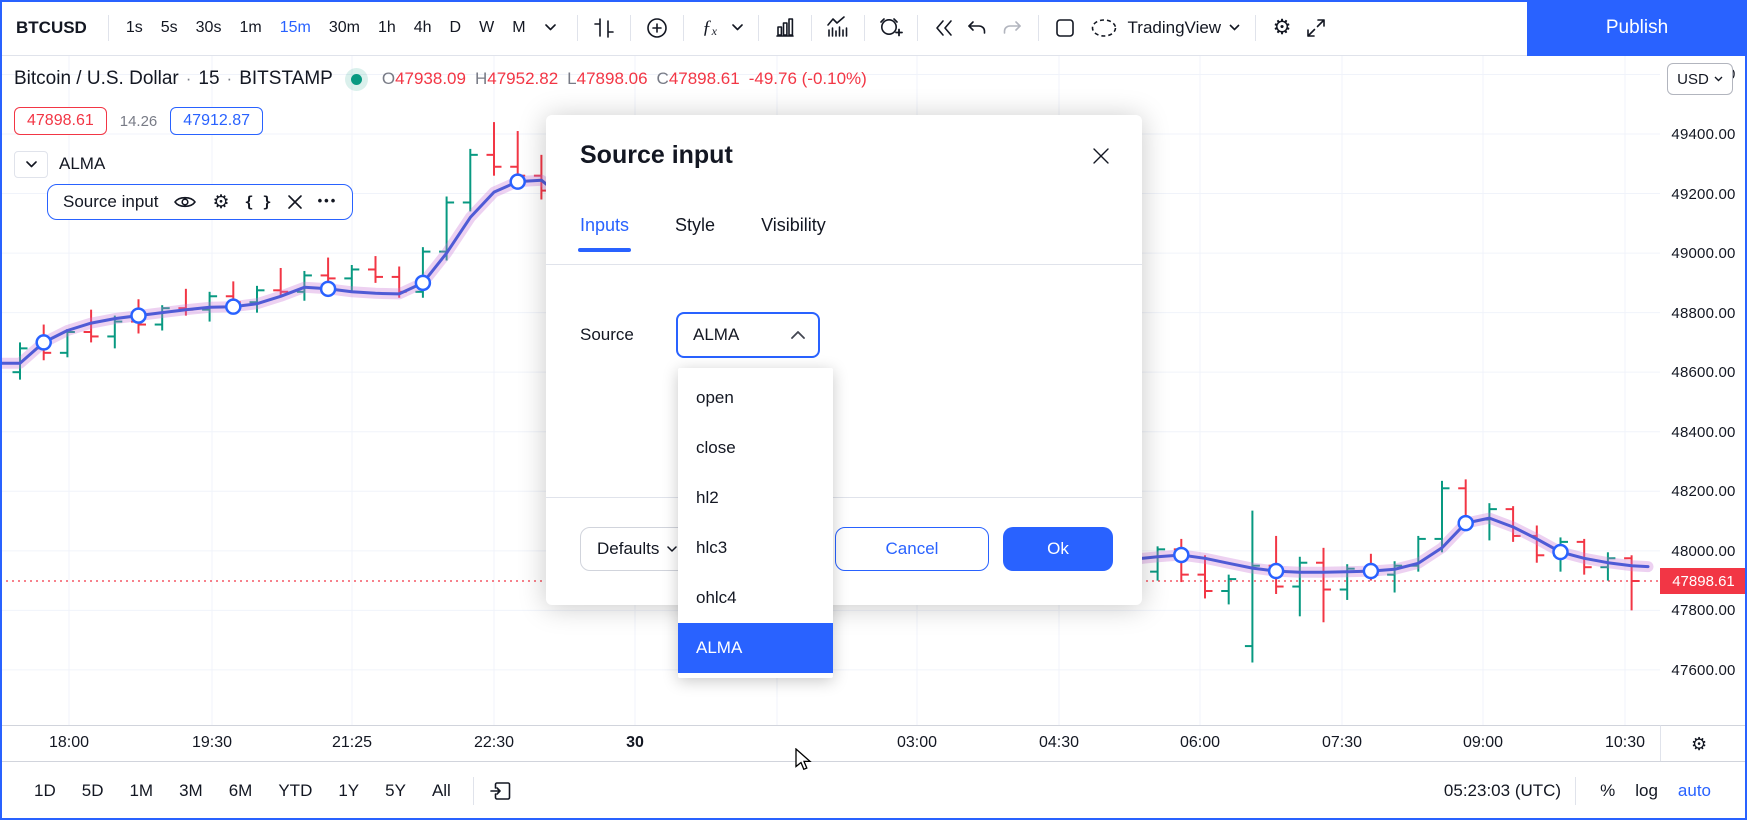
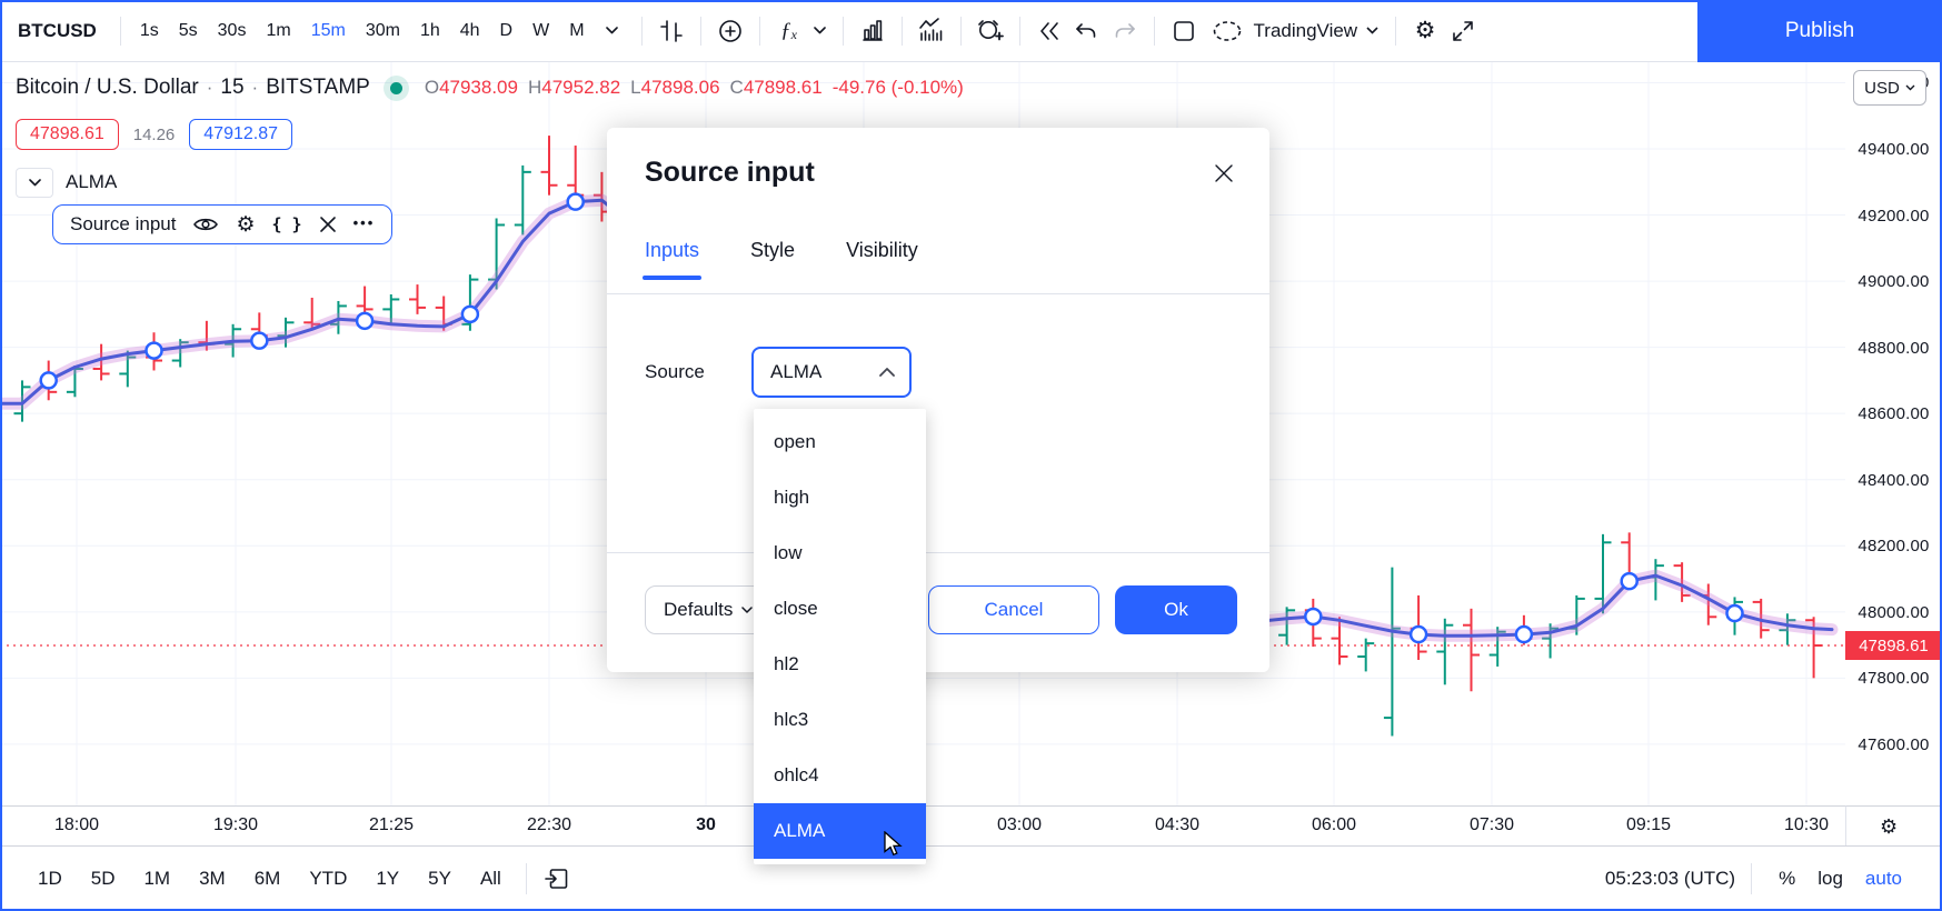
  BTCUSD
  1s
  5s
  30s
  1m
  15m
  30m
  1h
  4h
  D
  W
  M
  ƒ
  x
  TradingView
  ⚙
  Publish
  Bitcoin / U.S. Dollar
  ·
  15
  ·
  BITSTAMP
  O47938.09
  H47952.82
  L47898.06
  C47898.61
  -49.76 (-0.10%)
  47898.61
  14.26
  47912.87
  ALMA
  Source input
  ⚙
  { }
  •••
  49400.00
  49200.00
  49000.00
  48800.00
  48600.00
  48400.00
  48200.00
  48000.00
  47800.00
  47600.00
  USD
  47898.61
  18:00
  19:30
  21:25
  22:30
  30
  03:00
  04:30
  06:00
  07:30
- 09:00
+ 09:15
  10:30
  ⚙
  1D
  5D
  1M
  3M
  6M
  YTD
  1Y
  5Y
  All
  05:23:03 (UTC)
  %
  log
  auto
  Source input
  Inputs
  Style
  Visibility
  Source
  ALMA
  Defaults
  Cancel
  Ok
  open
+ high
+ low
  close
  hl2
  hlc3
  ohlc4
  ALMA
